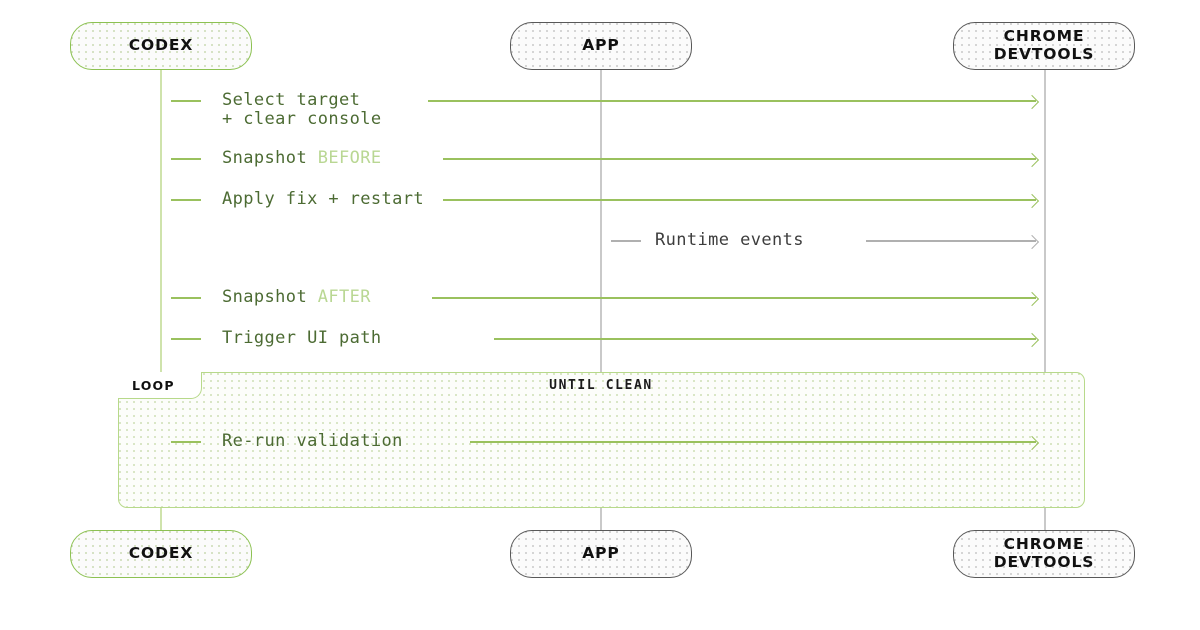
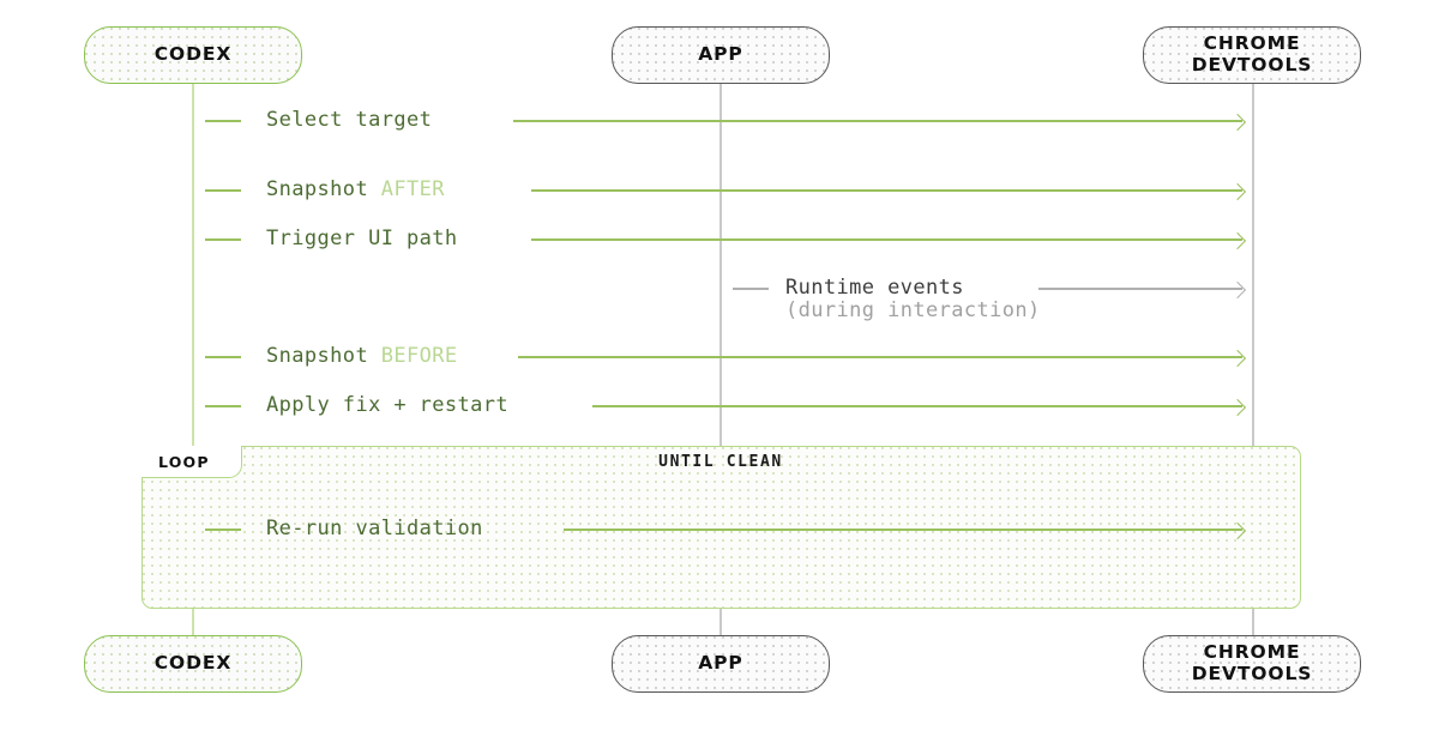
  CODEX
  APP
  CHROME
  DEVTOOLS
  Select target
- + clear console
- Snapshot BEFORE
+ Snapshot AFTER
- Apply fix + restart
+ Trigger UI path
  Runtime events
+ (during interaction)
- Snapshot AFTER
+ Snapshot BEFORE
- Trigger UI path
+ Apply fix + restart
  LOOP
  UNTIL CLEAN
  Re-run validation
  CODEX
  APP
  CHROME
  DEVTOOLS
